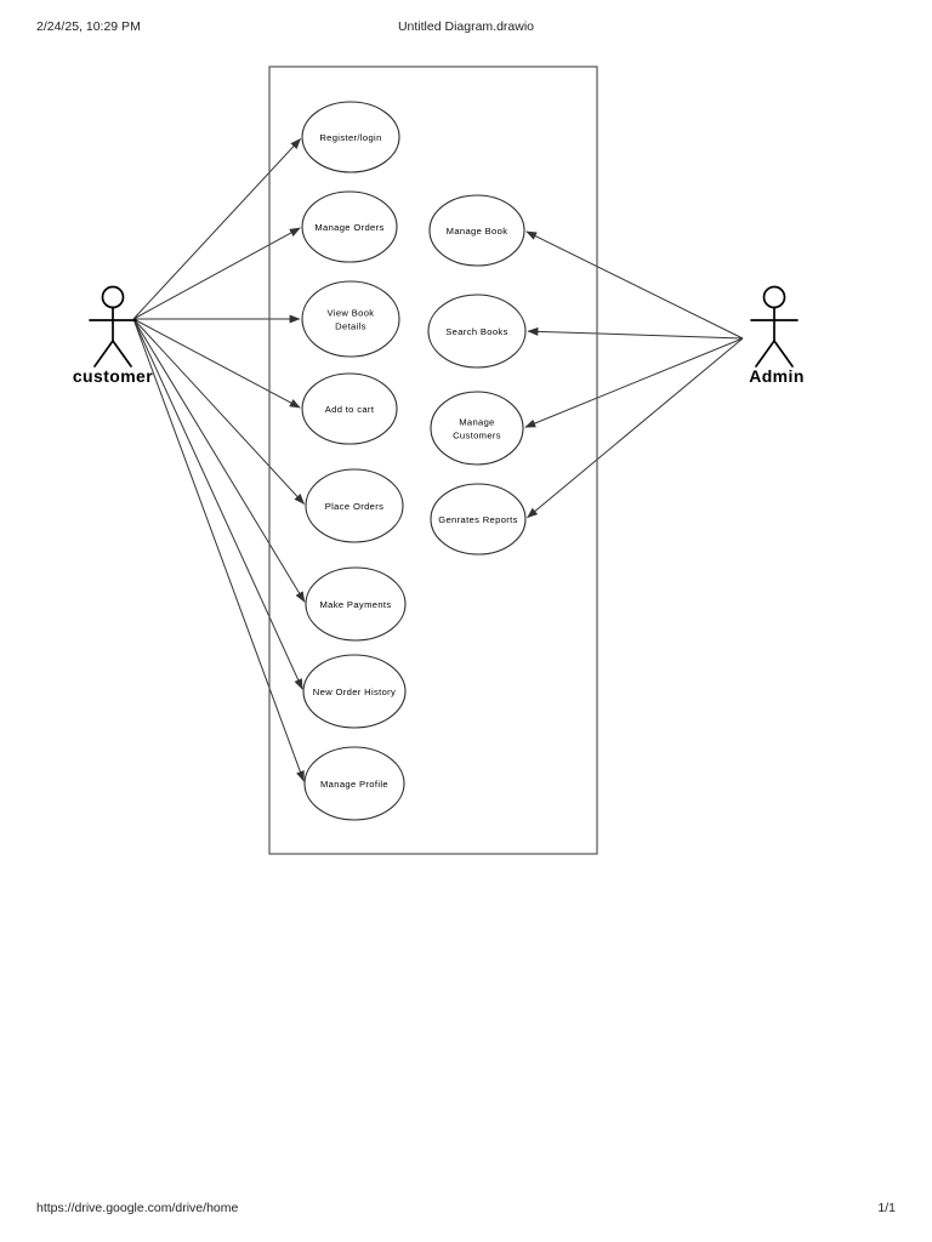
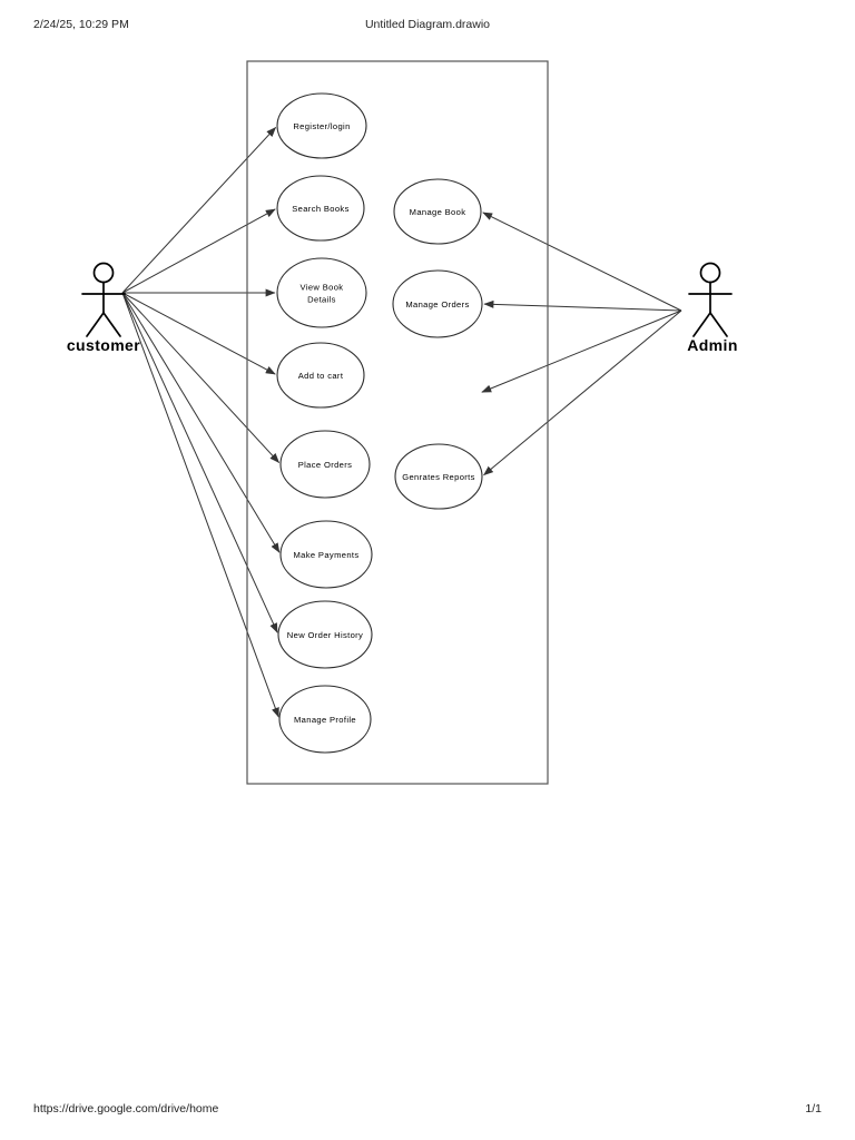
  2/24/25, 10:29 PM
  Untitled Diagram.drawio
  Register/login
- Manage Orders
+ Search Books
  View Book
  Details
  Add to cart
  Place Orders
  Make Payments
  New Order History
  Manage Profile
  Manage Book
- Search Books
+ Manage Orders
- Manage
- Customers
  Genrates Reports
  customer
  Admin
  https://drive.google.com/drive/home
  1/1
